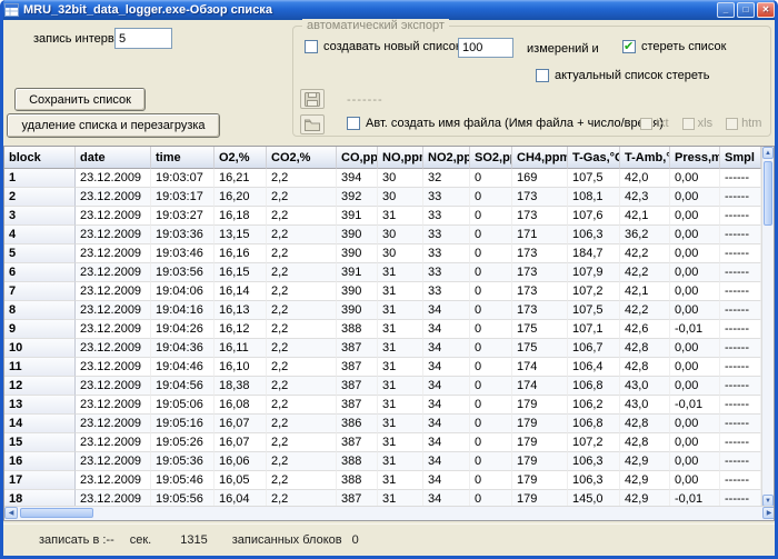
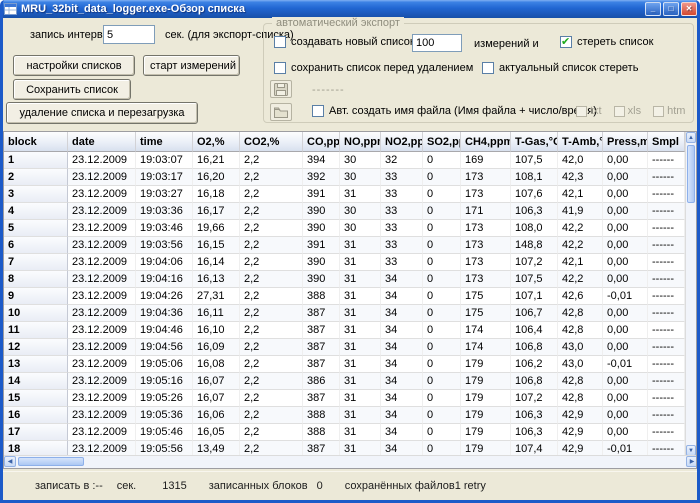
  MRU_32bit_data_logger.exe-Обзор списка
  _
  □
  ✕
  запись интерв
  5
+ сек. (для экспорт-списка)
+ настройки списков
+ старт измерений
  Сохранить список
  удаление списка и перезагрузка
  автоматический экспорт
  создавать новый списо
  100
  измерений и
  стереть список
+ сохранить список перед удалением
  актуальный список стереть
  -------
  Авт. создать имя файла (Имя файла + число/вря)
  txt
  xls
  htm
  block
  date
  time
  O2,%
  CO2,%
  CO,pp
  NO,pp
  NO2,pp
  SO2,p
  CH4,ppm
  T-Gas,°C
  T-Amb,°
  Press,m
  Smpl
  1
  23.12.2009
  19:03:07
  16,21
  2,2
  394
  30
  32
  0
  169
  107,5
  42,0
  0,00
  ------
  2
  23.12.2009
  19:03:17
  16,20
  2,2
  392
  30
  33
  0
  173
  108,1
  42,3
  0,00
  ------
  3
  23.12.2009
  19:03:27
  16,18
  2,2
  391
  31
  33
  0
  173
  107,6
  42,1
  0,00
  ------
  4
  23.12.2009
  19:03:36
- 13,15
+ 16,17
  2,2
  390
  30
  33
  0
  171
  106,3
- 36,2
+ 41,9
  0,00
  ------
  5
  23.12.2009
  19:03:46
- 16,16
+ 19,66
  2,2
  390
  30
  33
  0
  173
- 184,7
+ 108,0
  42,2
  0,00
  ------
  6
  23.12.2009
  19:03:56
  16,15
  2,2
  391
  31
  33
  0
  173
- 107,9
+ 148,8
  42,2
  0,00
  ------
  7
  23.12.2009
  19:04:06
  16,14
  2,2
  390
  31
  33
  0
  173
  107,2
  42,1
  0,00
  ------
  8
  23.12.2009
  19:04:16
  16,13
  2,2
  390
  31
  34
  0
  173
  107,5
  42,2
  0,00
  ------
  9
  23.12.2009
  19:04:26
- 16,12
+ 27,31
  2,2
  388
  31
  34
  0
  175
  107,1
  42,6
  -0,01
  ------
  10
  23.12.2009
  19:04:36
  16,11
  2,2
  387
  31
  34
  0
  175
  106,7
  42,8
  0,00
  ------
  11
  23.12.2009
  19:04:46
  16,10
  2,2
  387
  31
  34
  0
  174
  106,4
  42,8
  0,00
  ------
  12
  23.12.2009
  19:04:56
- 18,38
+ 16,09
  2,2
  387
  31
  34
  0
  174
  106,8
  43,0
  0,00
  ------
  13
  23.12.2009
  19:05:06
  16,08
  2,2
  387
  31
  34
  0
  179
  106,2
  43,0
  -0,01
  ------
  14
  23.12.2009
  19:05:16
  16,07
  2,2
  386
  31
  34
  0
  179
  106,8
  42,8
  0,00
  ------
  15
  23.12.2009
  19:05:26
  16,07
  2,2
  387
  31
  34
  0
  179
  107,2
  42,8
  0,00
  ------
  16
  23.12.2009
  19:05:36
  16,06
  2,2
  388
  31
  34
  0
  179
  106,3
  42,9
  0,00
  ------
  17
  23.12.2009
  19:05:46
  16,05
  2,2
  388
  31
  34
  0
  179
  106,3
  42,9
  0,00
  ------
  18
  23.12.2009
  19:05:56
- 16,04
+ 13,49
  2,2
  387
  31
  34
  0
  179
- 145,0
+ 107,4
  42,9
  -0,01
  ------
  записать в :--
  сек.
  1315
  записанных блоков
  0
+ сохранённых файлов1 retry
